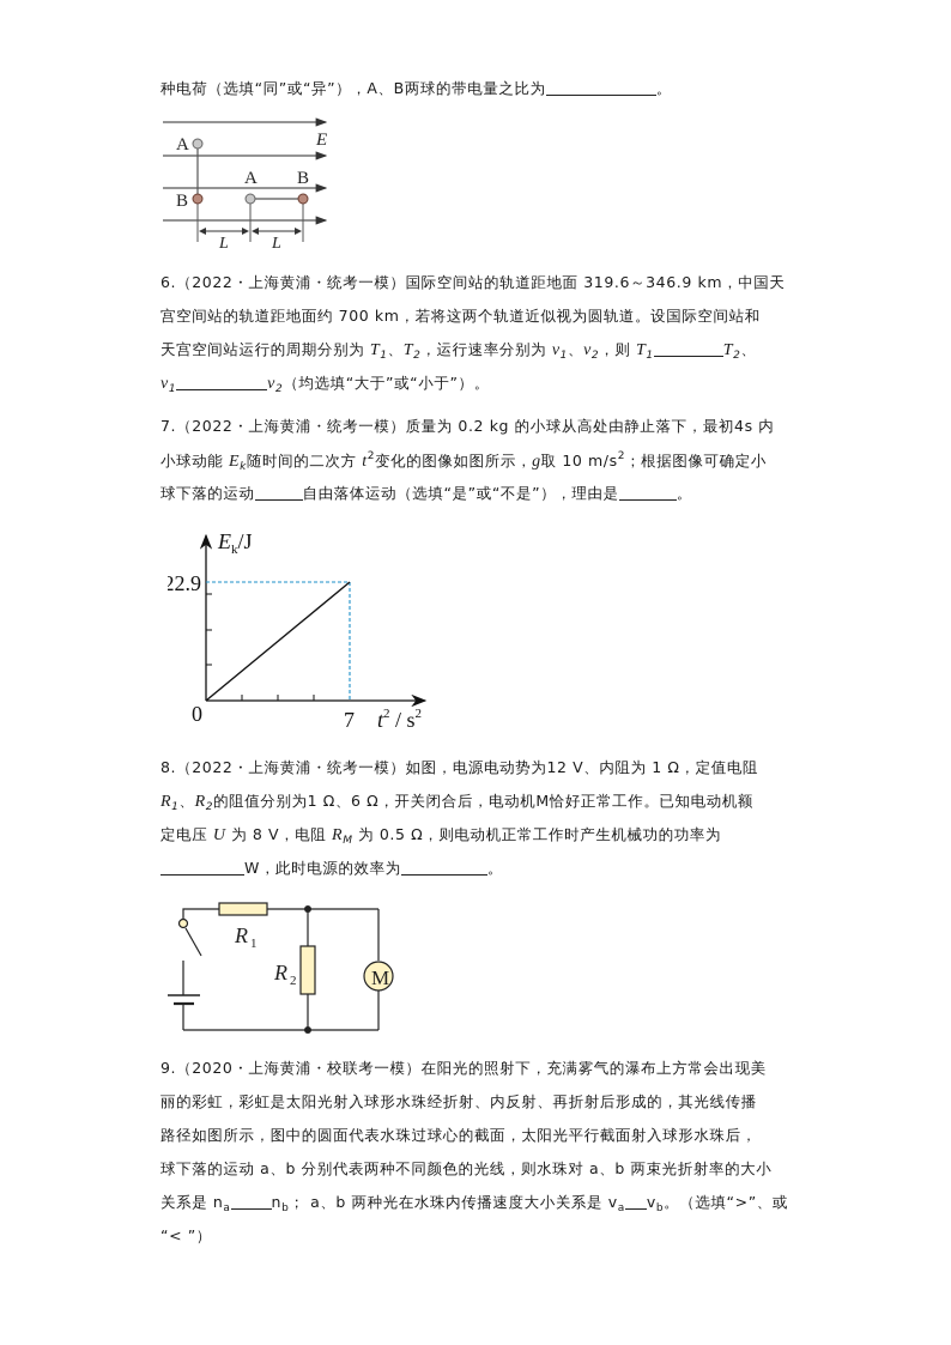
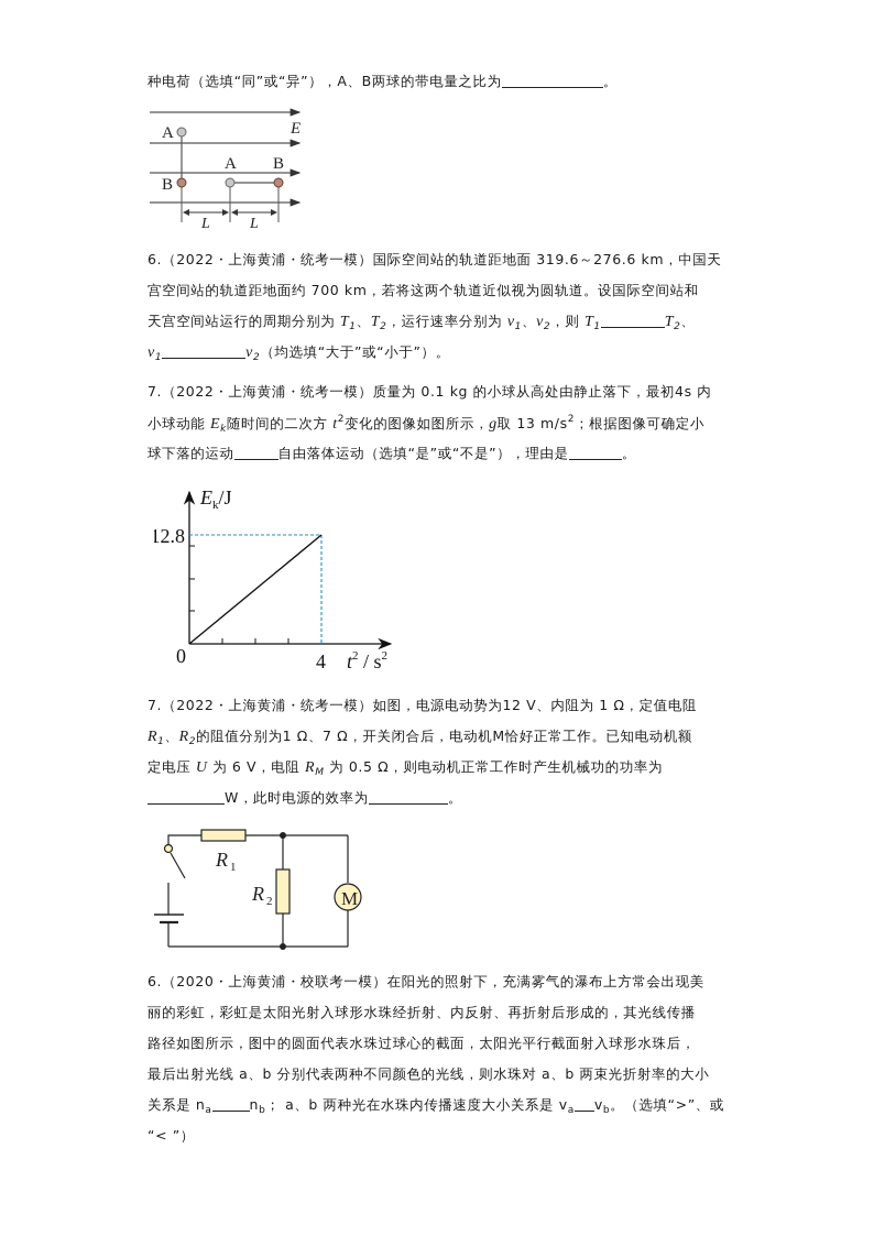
  种电荷（选填“同”或“异”），A、B两球的带电量之比为 。
  A
  B
  A
  B
  E
  L
  L
- 6.（2022・上海黄浦・统考一模）国际空间站的轨道距地面 319.6～346.9 km，中国天
+ 6.（2022・上海黄浦・统考一模）国际空间站的轨道距地面 319.6～276.6 km，中国天
  宫空间站的轨道距地面约 700 km，若将这两个轨道近似视为圆轨道。设国际空间站和
  天宫空间站运行的周期分别为 T1、T2，运行速率分别为 v1、v2，则 T1 T2、
  v1 v2（均选填“大于”或“小于”）。
- 7.（2022・上海黄浦・统考一模）质量为 0.2 kg 的小球从高处由静止落下，最初4s 内
+ 7.（2022・上海黄浦・统考一模）质量为 0.1 kg 的小球从高处由静止落下，最初4s 内
- 小球动能 Ek随时间的二次方 t2变化的图像如图所示，g取 10 m/s2；根据图像可确定小
+ 小球动能 Ek随时间的二次方 t2变化的图像如图所示，g取 13 m/s2；根据图像可确定小
  球下落的运动 自由落体运动（选填“是”或“不是”），理由是 。
  Ek /J
- 22.9
+ 12.8
  0
- 7
+ 4
  t2 / s2
- 8.（2022・上海黄浦・统考一模）如图，电源电动势为12 V、内阻为 1 Ω，定值电阻
+ 7.（2022・上海黄浦・统考一模）如图，电源电动势为12 V、内阻为 1 Ω，定值电阻
- R1、R2的阻值分别为1 Ω、6 Ω，开关闭合后，电动机M恰好正常工作。已知电动机额
+ R1、R2的阻值分别为1 Ω、7 Ω，开关闭合后，电动机M恰好正常工作。已知电动机额
- 定电压 U 为 8 V，电阻 RM 为 0.5 Ω，则电动机正常工作时产生机械功的功率为
+ 定电压 U 为 6 V，电阻 RM 为 0.5 Ω，则电动机正常工作时产生机械功的功率为
  W，此时电源的效率为 。
  M
  R
  1
  R
  2
- 9.（2020・上海黄浦・校联考一模）在阳光的照射下，充满雾气的瀑布上方常会出现美
+ 6.（2020・上海黄浦・校联考一模）在阳光的照射下，充满雾气的瀑布上方常会出现美
  丽的彩虹，彩虹是太阳光射入球形水珠经折射、内反射、再折射后形成的，其光线传播
  路径如图所示，图中的圆面代表水珠过球心的截面，太阳光平行截面射入球形水珠后，
- 球下落的运动 a、b 分别代表两种不同颜色的光线，则水珠对 a、b 两束光折射率的大小
+ 最后出射光线 a、b 分别代表两种不同颜色的光线，则水珠对 a、b 两束光折射率的大小
  关系是 nanb； a、b 两种光在水珠内传播速度大小关系是 vavb。（选填“>”、或
  “< ”）
